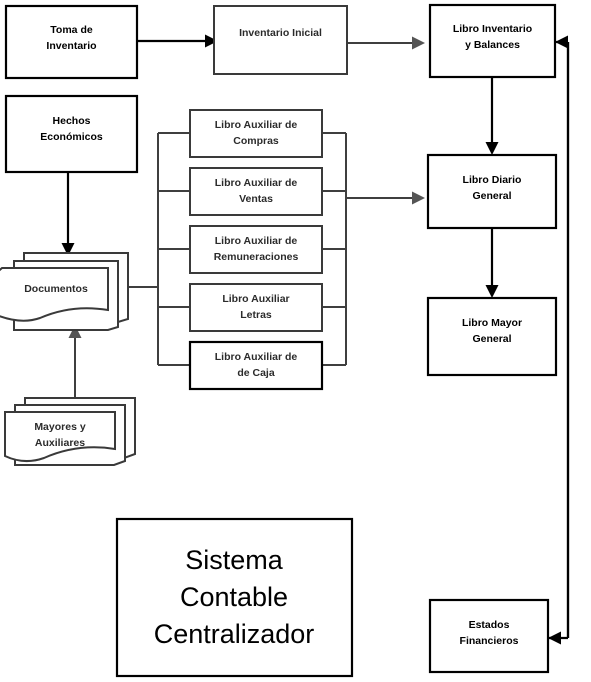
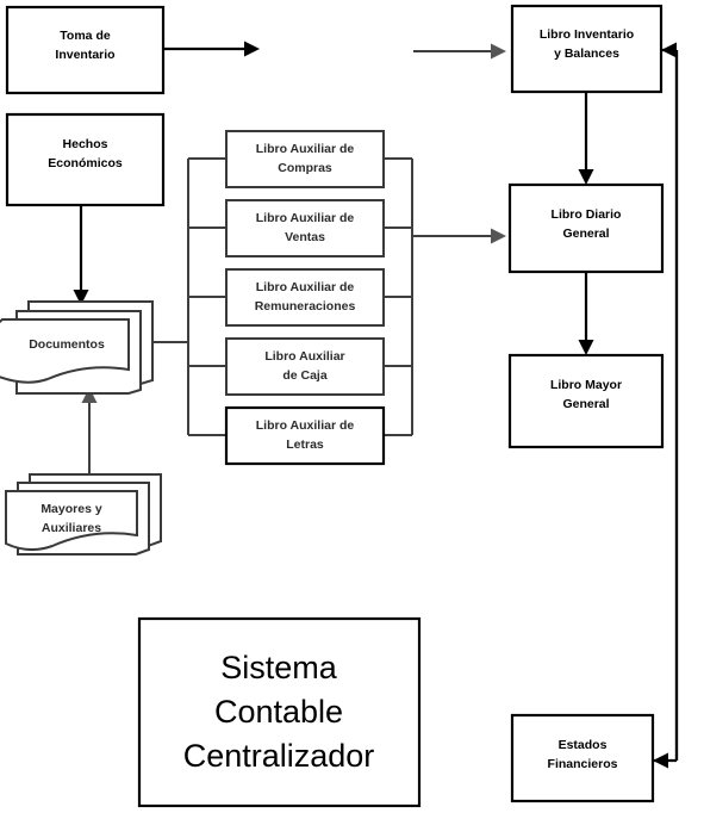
  Toma de
  Inventario
- Inventario Inicial
  Libro Inventario
  y Balances
  Hechos
  Económicos
  Documentos
  Mayores y
  Auxiliares
  Libro Auxiliar de
  Compras
  Libro Auxiliar de
  Ventas
  Libro Auxiliar de
  Remuneraciones
  Libro Auxiliar
- Letras
+ de Caja
  Libro Auxiliar de
- de Caja
+ Letras
  Libro Diario
  General
  Libro Mayor
  General
  Estados
  Financieros
  Sistema
  Contable
  Centralizador
